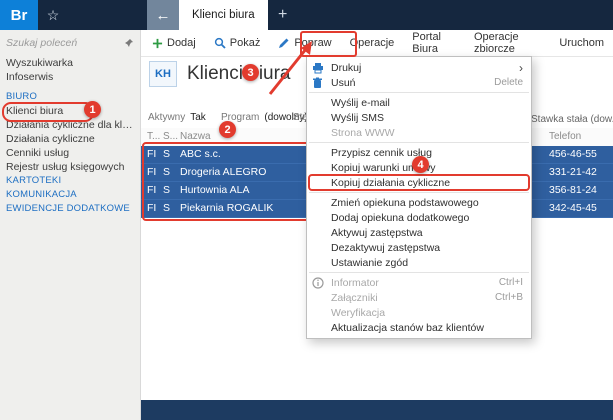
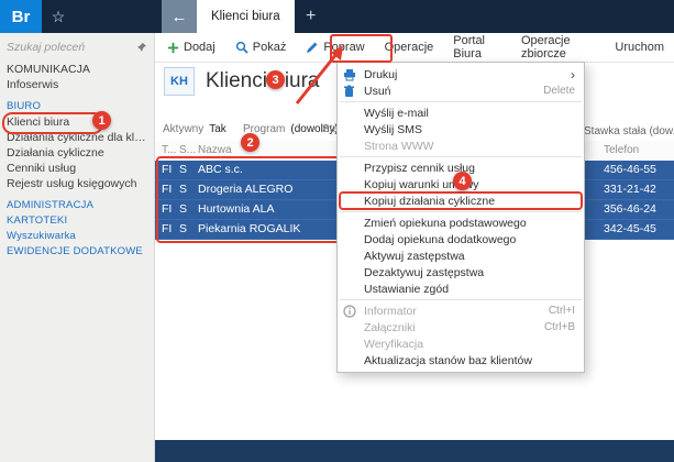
  Br
  ☆
  ←
  Klienci biura
  +
  Szukaj poleceń
- Wyszukiwarka
+ KOMUNIKACJA
  Infoserwis
  BIURO
  Klienci biura
  Działania cykliczne dla klie...
  Działania cykliczne
  Cenniki usług
  Rejestr usług księgowych
+ ADMINISTRACJA
  KARTOTEKI
- KOMUNIKACJA
+ Wyszukiwarka
  EWIDENCJE DODATKOWE
  Dodaj
  Pokaż
  Poraw
  Operacje
  Portal Biura
  Operacje zbiorcze
  Uruchom
  KH
  Klienciiur
  Aktywny Tak
  Program (dowolny
  Stawka stała (dow
  T...
  S...
  Nazwa
  Telefon
  FI
  S
  ABC s.c.
  456-46-55
  FI
  S
  Drogeria ALEGRO
  331-21-42
  FI
  S
  Hurtownia ALA
- 356-81-24
+ 356-46-24
  FI
  S
  Piekarnia ROGALIK
  342-45-45
  Drukuj
  ›
  Usuń
  Delete
  Wyślij e-mail
  Wyślij SMS
  Strona WWW
  Przypisz cennik usług
  Kopiuj warunki uy
  Kopiuj działania cykliczne
  Zmień opiekuna podstawowego
  Dodaj opiekuna dodatkowego
  Aktywuj zastępstwa
  Dezaktywuj zastępstwa
  Ustawianie zgód
  Informator
  Ctrl+I
  Załączniki
  Ctrl+B
  Weryfikacja
  Aktualizacja stanów baz klientów
  1
  2
  3
  4
